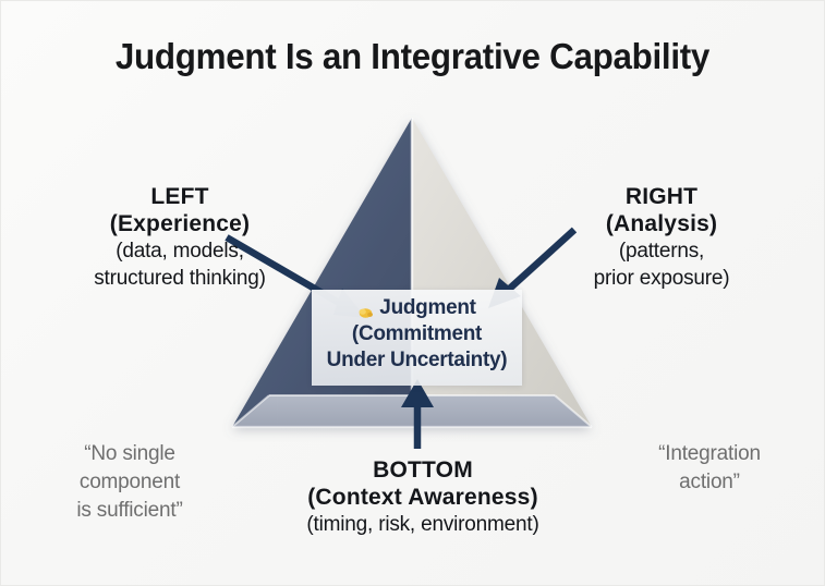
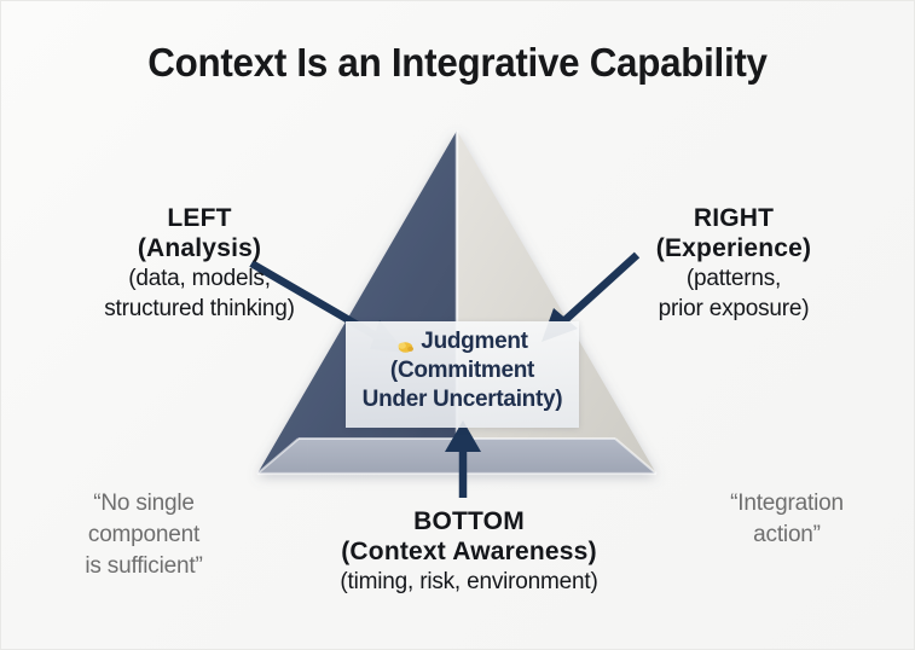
- Judgment Is an Integrative Capability
+ Context Is an Integrative Capability
  Judgment
  (Commitment
  Under Uncertainty)
  LEFT
- (Experience)
+ (Analysis)
  (data, models,
  structured thinking)
  RIGHT
- (Analysis)
+ (Experience)
  (patterns,
  prior exposure)
  BOTTOM
  (Context Awareness)
  (timing, risk, environment)
  “No single
  component
  is sufficient”
  “Integration
  action”
